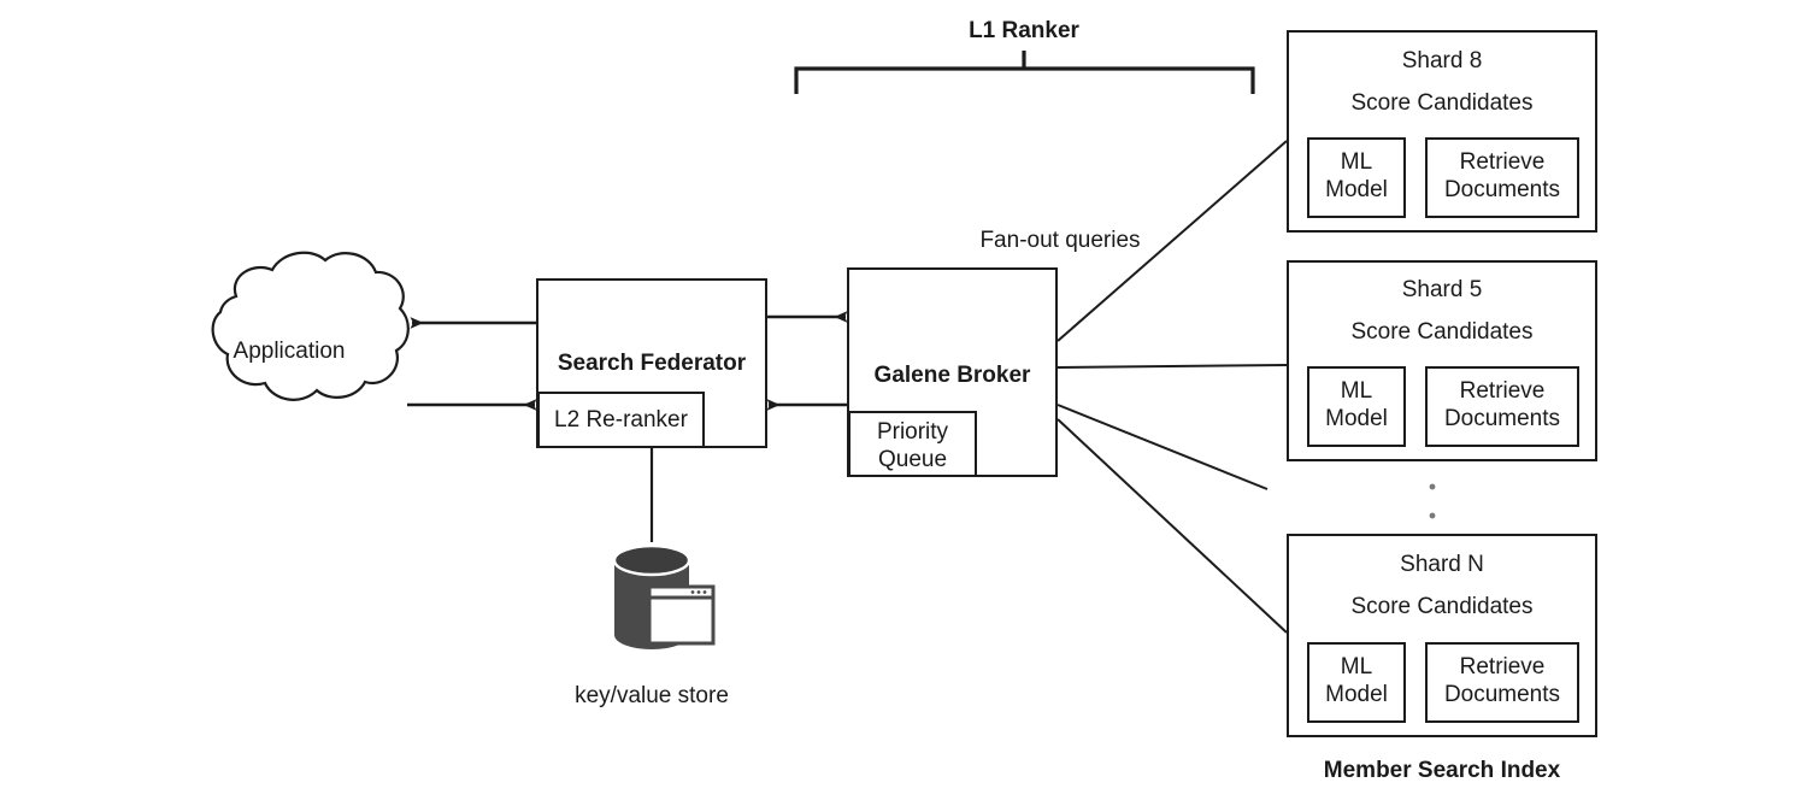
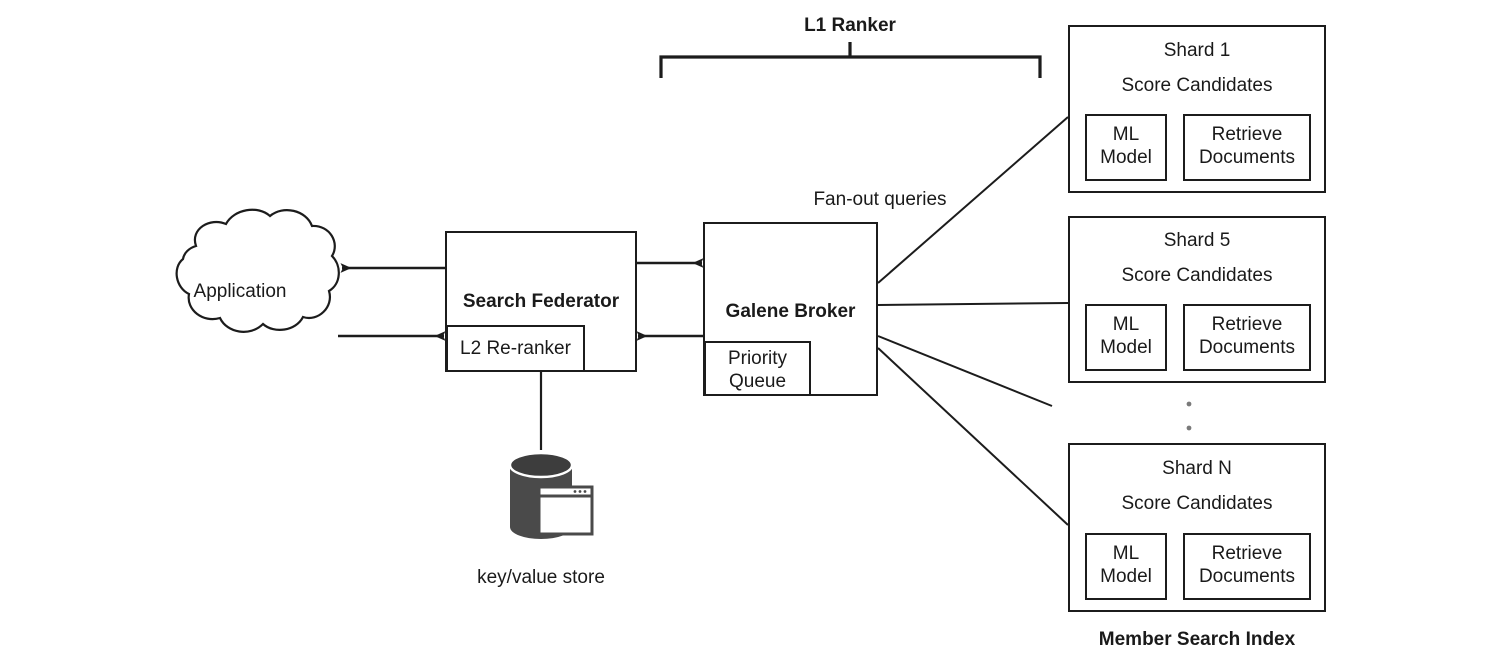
  L1 Ranker
  Application
  Fan-out queries
  Search Federator
  L2 Re-ranker
  Galene Broker
  Priority
  Queue
  key/value store
- Shard 8
+ Shard 1
  Score Candidates
  ML
  Model
  Retrieve
  Documents
  Shard 5
  Score Candidates
  ML
  Model
  Retrieve
  Documents
  Shard N
  Score Candidates
  ML
  Model
  Retrieve
  Documents
  Member Search Index
